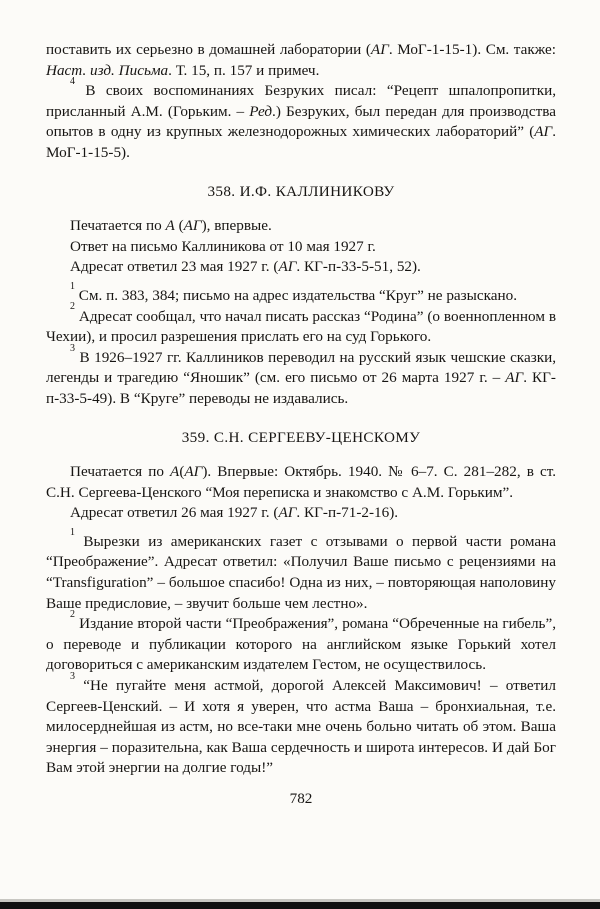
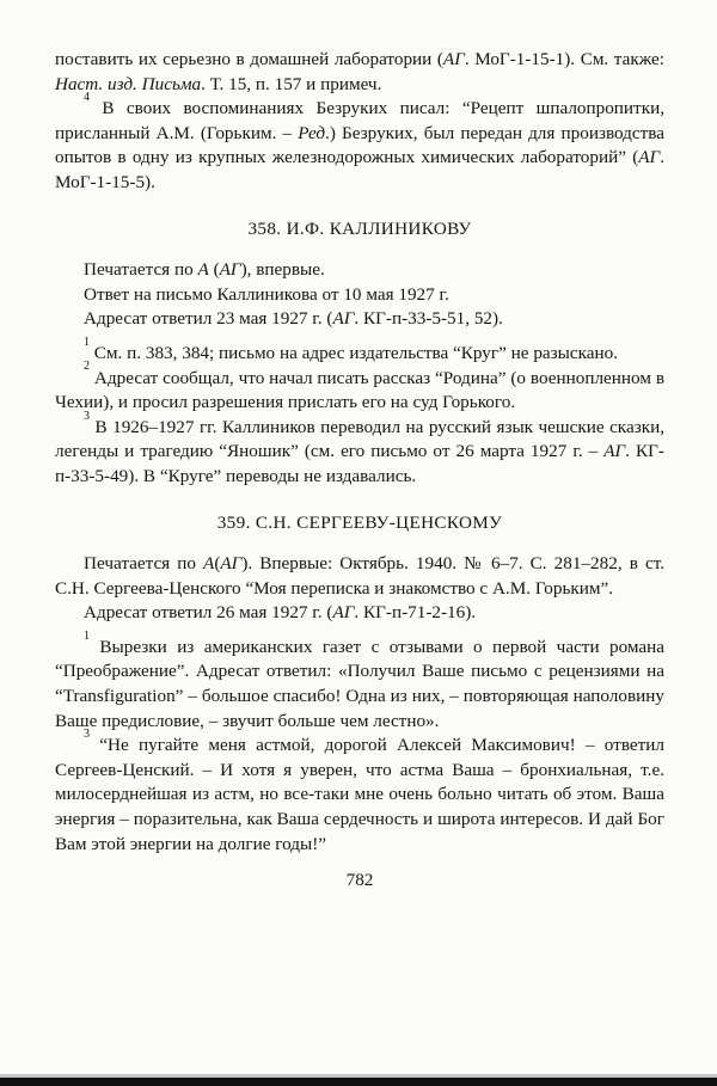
  поставить их серьезно в домашней лаборатории (АГ. МоГ-1-15-1). См. также: Наст. изд. Письма. Т. 15, п. 157 и примеч.
  4 В своих воспоминаниях Безруких писал: “Рецепт шпалопропитки, присланный А.М. (Горьким. – Ред.) Безруких, был передан для производства опытов в одну из крупных железнодорожных химических лабораторий” (АГ. МоГ-1-15-5).
  358. И.Ф. КАЛЛИНИКОВУ
  Печатается по А (АГ), впервые.
  Ответ на письмо Каллиникова от 10 мая 1927 г.
  Адресат ответил 23 мая 1927 г. (АГ. КГ-п-33-5-51, 52).
  1 См. п. 383, 384; письмо на адрес издательства “Круг” не разыскано.
  2 Адресат сообщал, что начал писать рассказ “Родина” (о военнопленном в Чехии), и просил разрешения прислать его на суд Горького.
  3 В 1926–1927 гг. Каллиников переводил на русский язык чешские сказки, легенды и трагедию “Яношик” (см. его письмо от 26 марта 1927 г. – АГ. КГ-п-33-5-49). В “Круге” переводы не издавались.
  359. С.Н. СЕРГЕЕВУ-ЦЕНСКОМУ
  Печатается по А(АГ). Впервые: Октябрь. 1940. № 6–7. С. 281–282, в ст. С.Н. Сергеева-Ценского “Моя переписка и знакомство с А.М. Горьким”.
  Адресат ответил 26 мая 1927 г. (АГ. КГ-п-71-2-16).
  1 Вырезки из американских газет с отзывами о первой части романа “Преображение”. Адресат ответил: «Получил Ваше письмо с рецензиями на “Transfiguration” – большое спасибо! Одна из них, – повторяющая наполовину Ваше предисловие, – звучит больше чем лестно».
- 2 Издание второй части “Преображения”, романа “Обреченные на гибель”, о переводе и публикации которого на английском языке Горький хотел договориться с американским издателем Гестом, не осуществилось.
  3 “Не пугайте меня астмой, дорогой Алексей Максимович! – ответил Сергеев-Ценский. – И хотя я уверен, что астма Ваша – бронхиальная, т.е. милосерднейшая из астм, но все-таки мне очень больно читать об этом. Ваша энергия – поразительна, как Ваша сердечность и широта интересов. И дай Бог Вам этой энергии на долгие годы!”
  782
